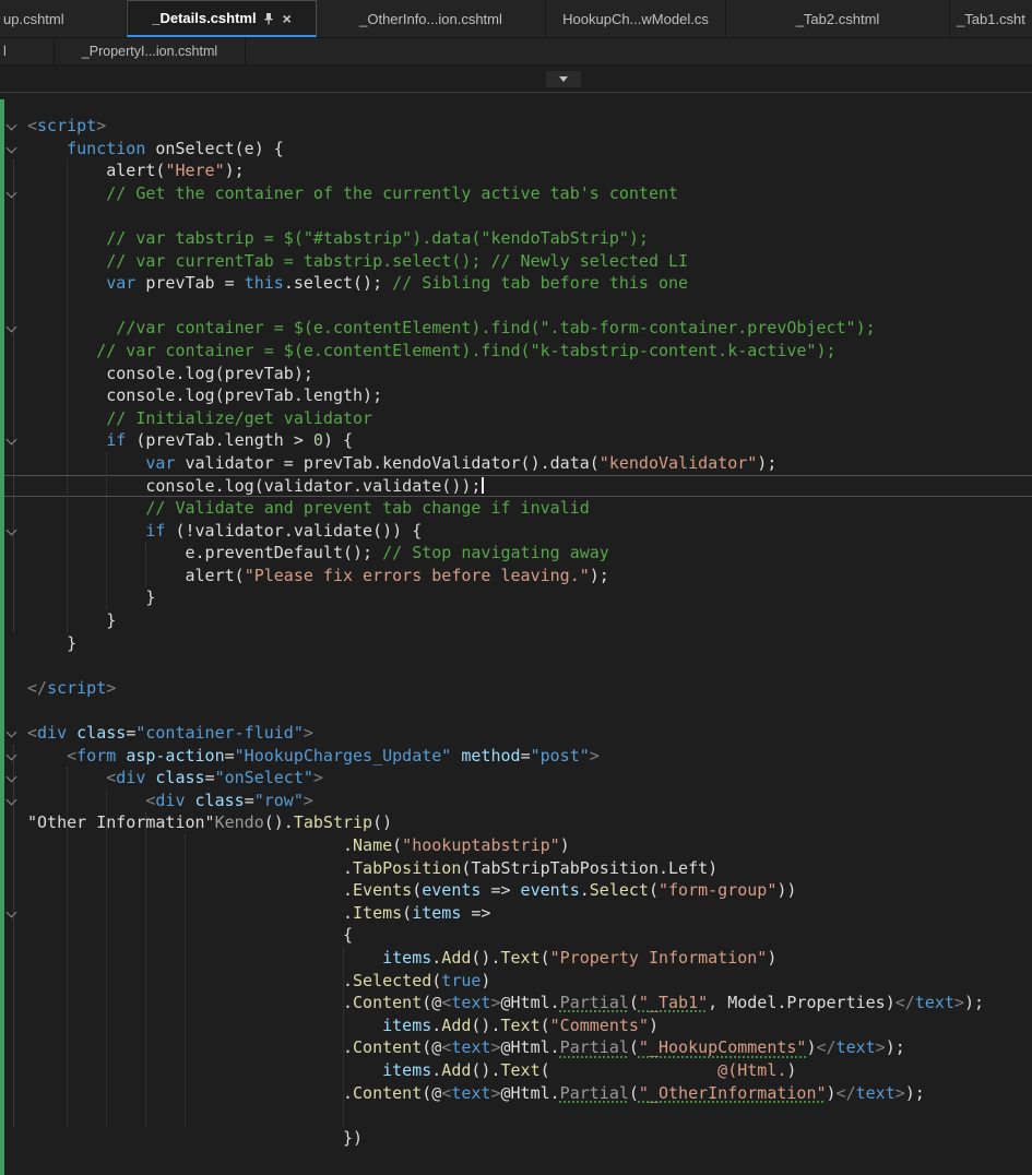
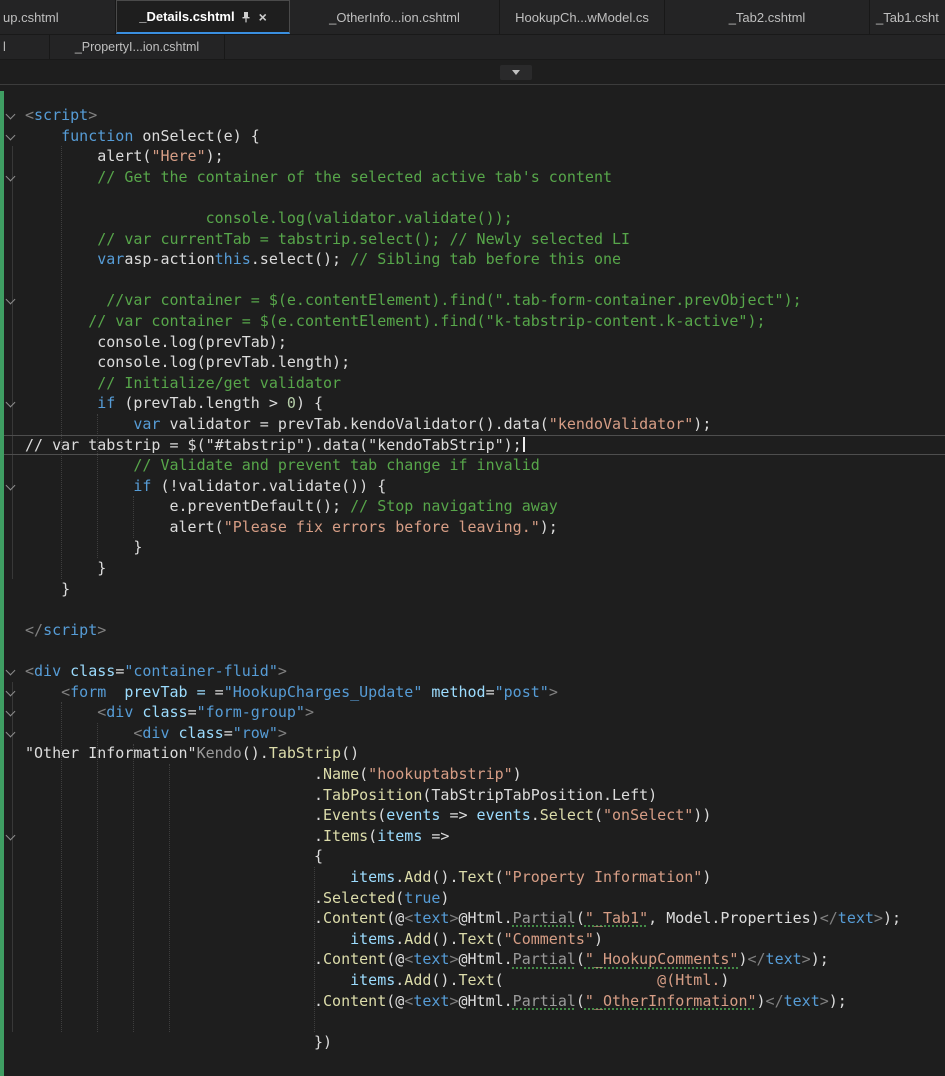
  up.cshtml
  _Details.cshtml
  ×
  _OtherInfo...ion.cshtml
  HookupCh...wModel.cs
  _Tab2.cshtml
  _Tab1.csht
  l
  _PropertyI...ion.cshtml
  <script>
  function onSelect(e) {
  alert("Here");
- // Get the container of the currently active tab's content
+ // Get the container of the selected active tab's content
- // var tabstrip = $("#tabstrip").data("kendoTabStrip");
+ console.log(validator.validate());
  // var currentTab = tabstrip.select(); // Newly selected LI
- var prevTab = this.select(); // Sibling tab before this one
+ varasp-actionthis.select(); // Sibling tab before this one
  //var container = $(e.contentElement).find(".tab-form-container.prevObject");
  // var container = $(e.contentElement).find("k-tabstrip-content.k-active");
  console.log(prevTab);
  console.log(prevTab.length);
  // Initialize/get validator
  if (prevTab.length > 0) {
  var validator = prevTab.kendoValidator().data("kendoValidator");
- console.log(validator.validate());
+ // var tabstrip = $("#tabstrip").data("kendoTabStrip");
  // Validate and prevent tab change if invalid
  if (!validator.validate()) {
  e.preventDefault(); // Stop navigating away
  alert("Please fix errors before leaving.");
  }
  }
  }
  </script>
  <div class="container-fluid">
- <form asp-action="HookupCharges_Update" method="post">
+ <form prevTab = ="HookupCharges_Update" method="post">
- <div class="onSelect">
+ <div class="form-group">
  <div class="row">
  "Other Information"Kendo().TabStrip()
  .Name("hookuptabstrip")
  .TabPosition(TabStripTabPosition.Left)
- .Events(events => events.Select("form-group"))
+ .Events(events => events.Select("onSelect"))
  .Items(items =>
  {
  items.Add().Text("Property Information")
  .Selected(true)
  .Content(@<text>@Html.Partial("_Tab1", Model.Properties)</text>);
  items.Add().Text("Comments")
  .Content(@<text>@Html.Partial("_HookupComments")</text>);
  items.Add().Text( @(Html.)
  .Content(@<text>@Html.Partial("_OtherInformation")</text>);
  })
